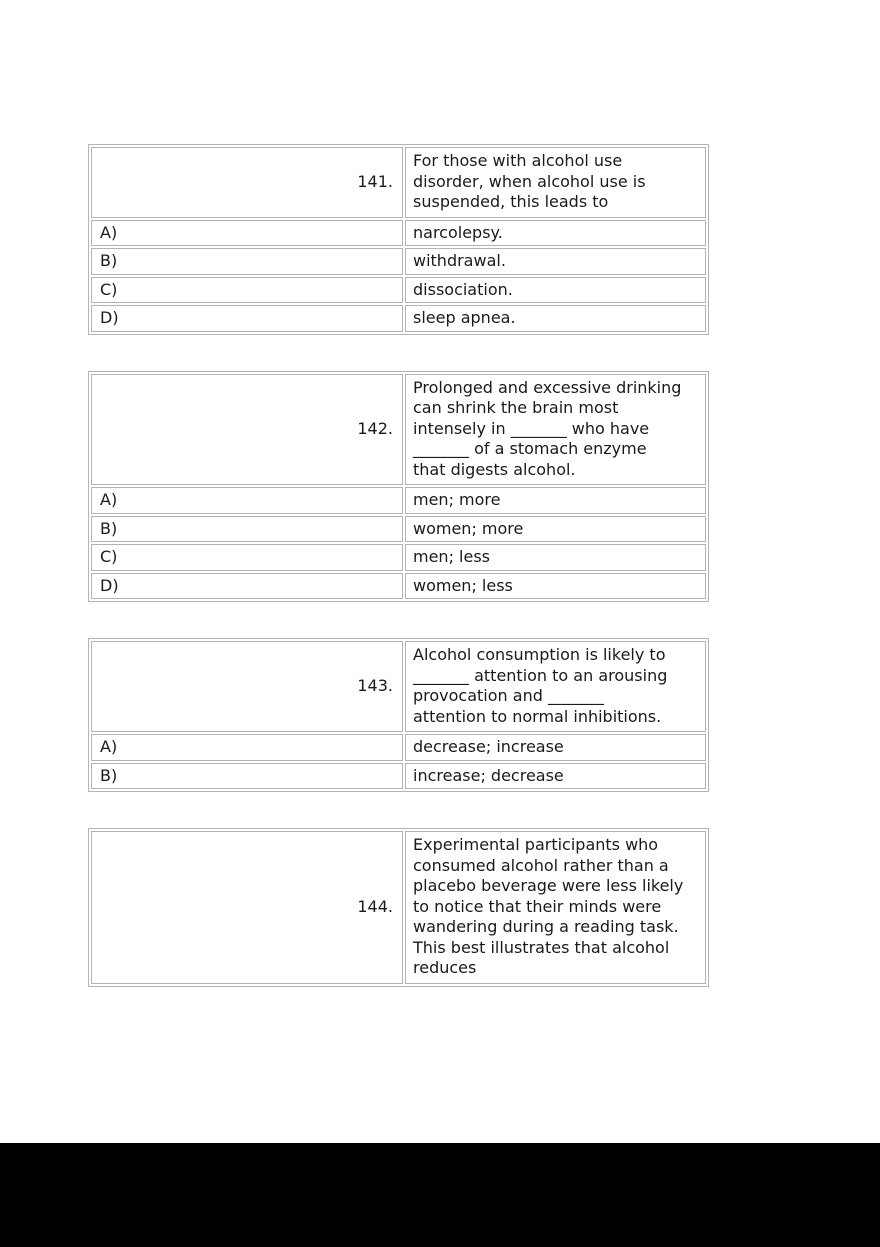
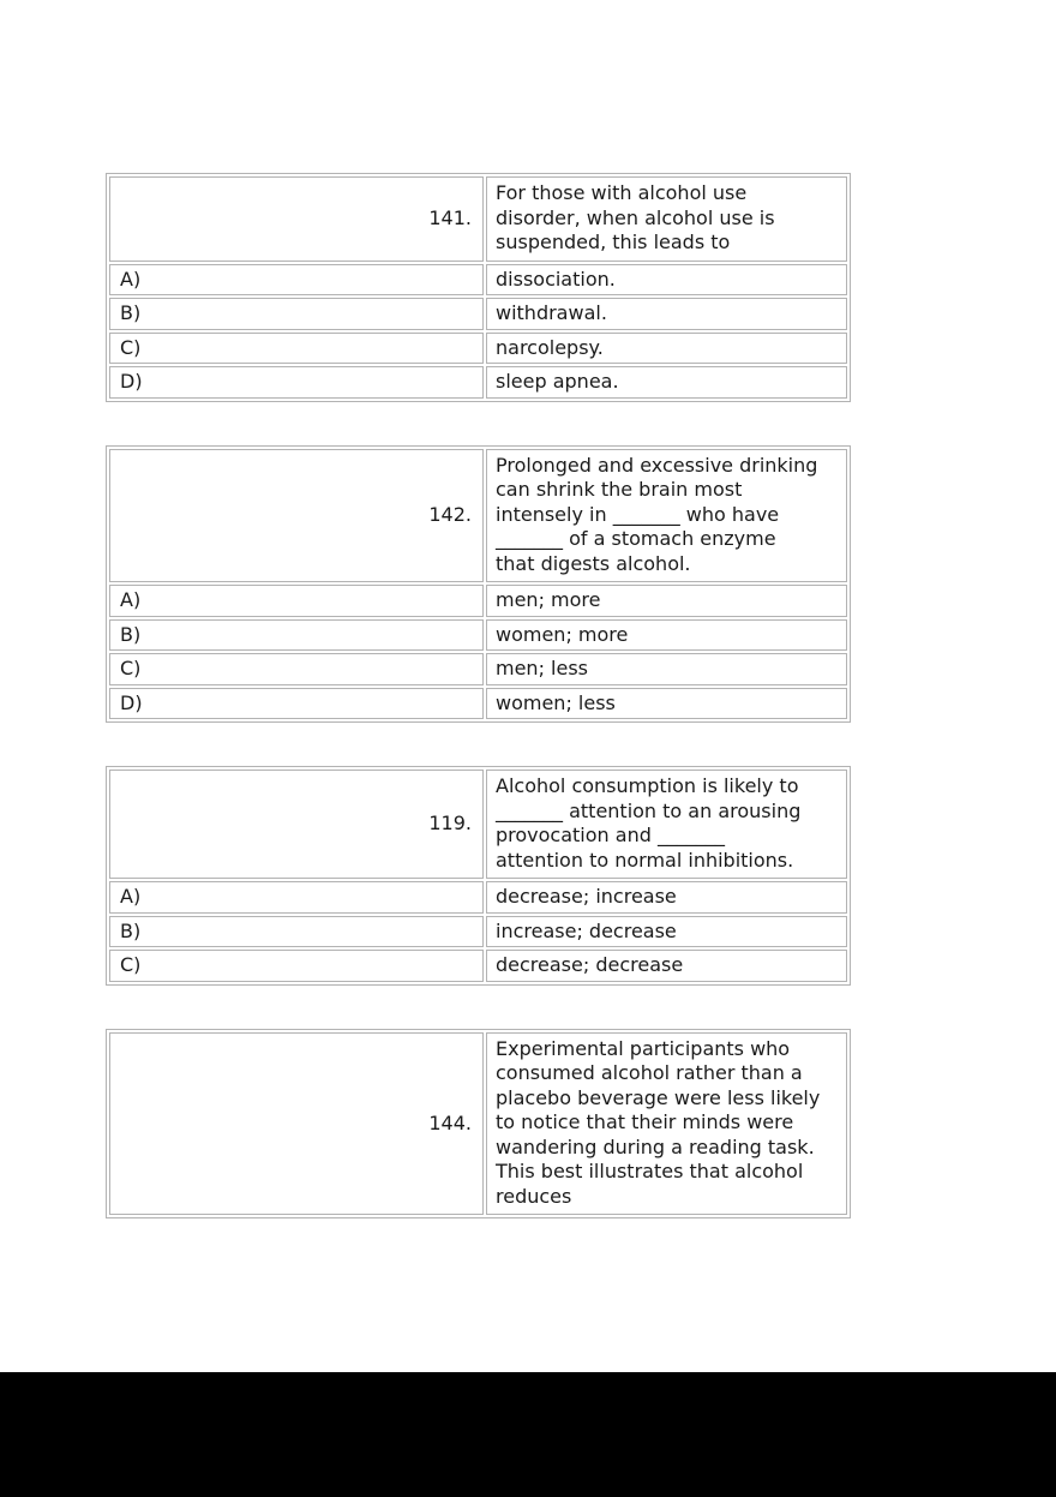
  141.	For those with alcohol use disorder, when alcohol use is suspended, this leads to
- A)	narcolepsy.
+ A)	dissociation.
  B)	withdrawal.
- C)	dissociation.
+ C)	narcolepsy.
  D)	sleep apnea.
  142.	Prolonged and excessive drinking can shrink the brain most intensely in _______ who have _______ of a stomach enzyme that digests alcohol.
  A)	men; more
  B)	women; more
  C)	men; less
  D)	women; less
- 143.	Alcohol consumption is likely to _______ attention to an arousing provocation and _______ attention to normal inhibitions.
+ 119.	Alcohol consumption is likely to _______ attention to an arousing provocation and _______ attention to normal inhibitions.
  A)	decrease; increase
  B)	increase; decrease
+ C)	decrease; decrease
  144.	Experimental participants who consumed alcohol rather than a placebo beverage were less likely to notice that their minds were wandering during a reading task. This best illustrates that alcohol reduces
